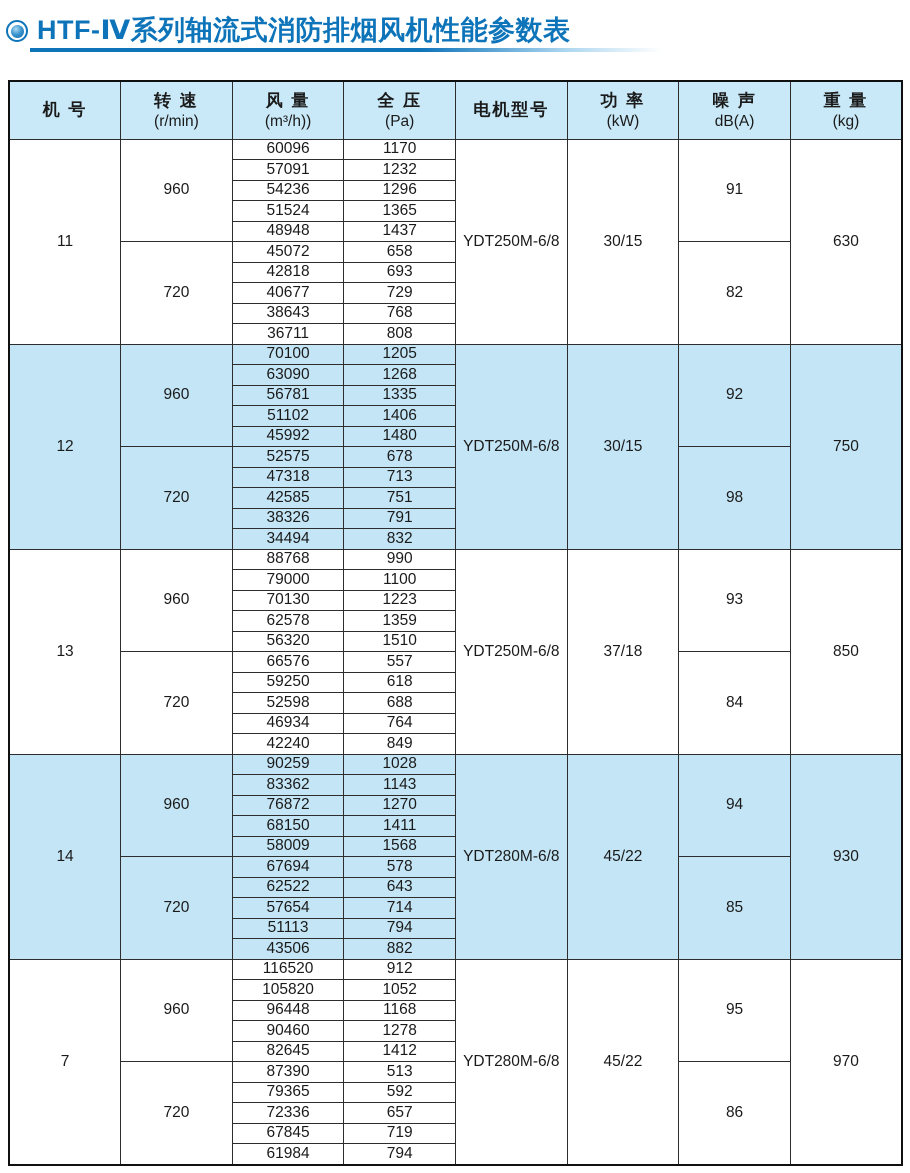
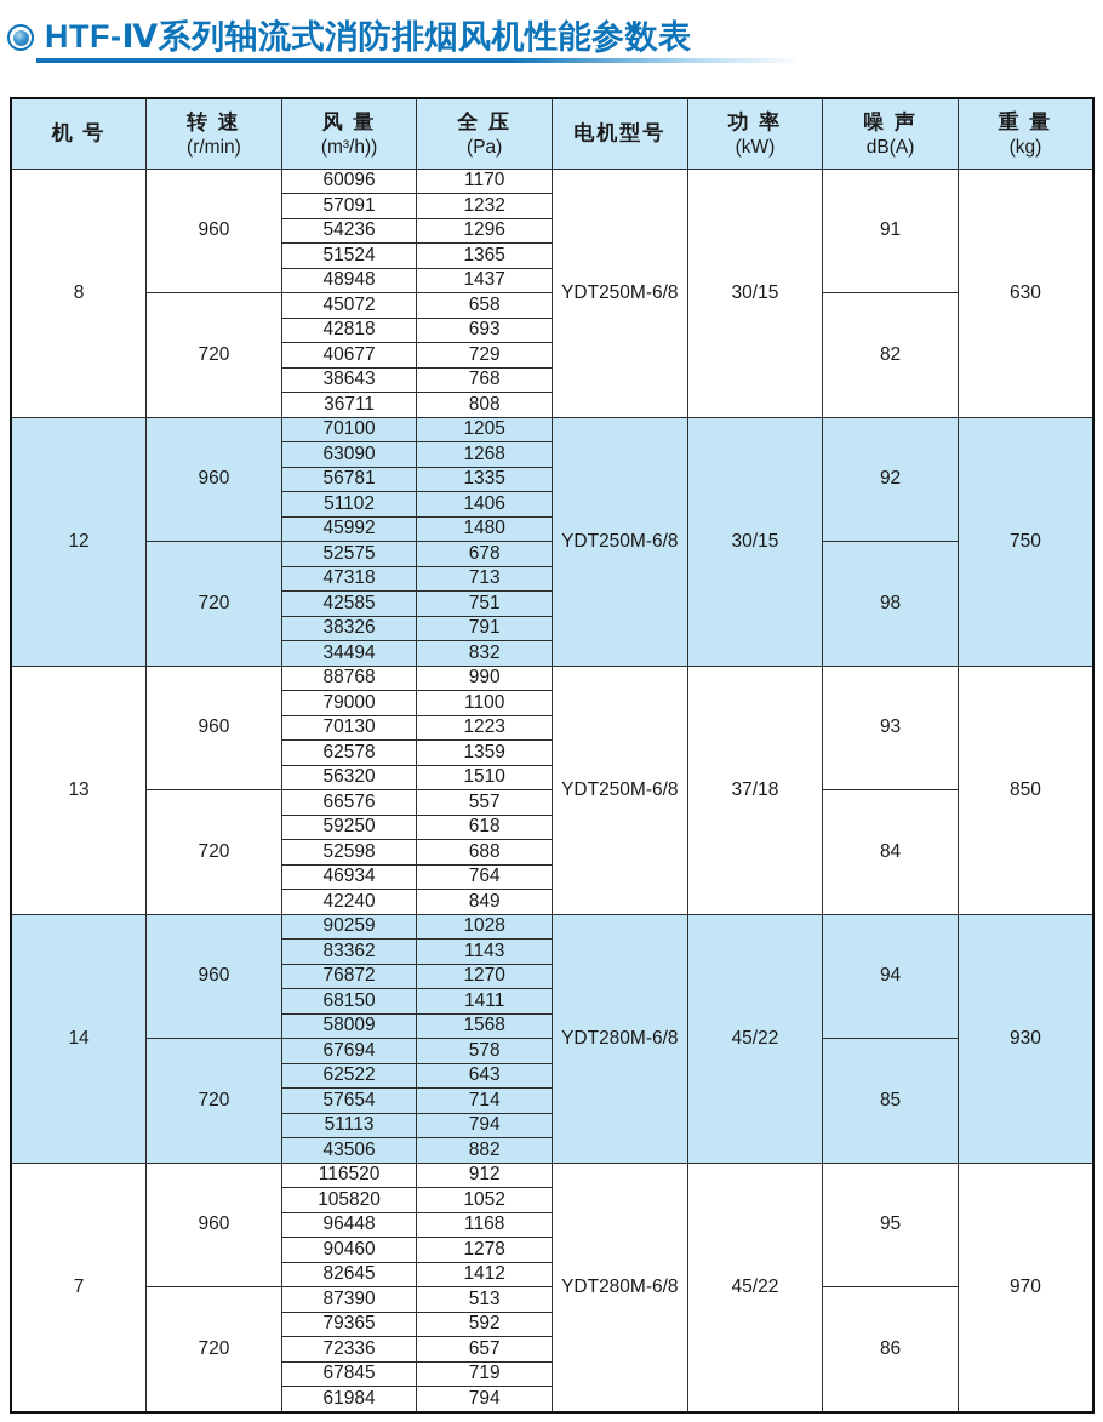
  HTF-Ⅳ系列轴流式消防排烟风机性能参数表
  机 号	转 速 (r/min)	风 量 (m³/h))	全 压 (Pa)	电机型号	功 率 (kW)	噪 声 dB(A)	重 量 (kg)
- 11	960	60096	1170	YDT250M-6/8	30/15	91	630
+ 8	960	60096	1170	YDT250M-6/8	30/15	91	630
  57091	1232
  54236	1296
  51524	1365
  48948	1437
  720	45072	658	82
  42818	693
  40677	729
  38643	768
  36711	808
  12	960	70100	1205	YDT250M-6/8	30/15	92	750
  63090	1268
  56781	1335
  51102	1406
  45992	1480
  720	52575	678	98
  47318	713
  42585	751
  38326	791
  34494	832
  13	960	88768	990	YDT250M-6/8	37/18	93	850
  79000	1100
  70130	1223
  62578	1359
  56320	1510
  720	66576	557	84
  59250	618
  52598	688
  46934	764
  42240	849
  14	960	90259	1028	YDT280M-6/8	45/22	94	930
  83362	1143
  76872	1270
  68150	1411
  58009	1568
  720	67694	578	85
  62522	643
  57654	714
  51113	794
  43506	882
  7	960	116520	912	YDT280M-6/8	45/22	95	970
  105820	1052
  96448	1168
  90460	1278
  82645	1412
  720	87390	513	86
  79365	592
  72336	657
  67845	719
  61984	794
